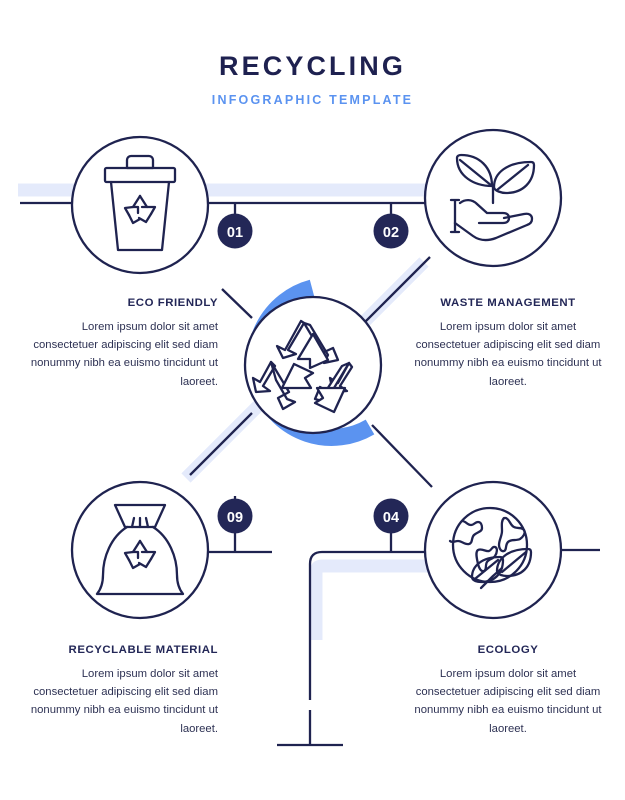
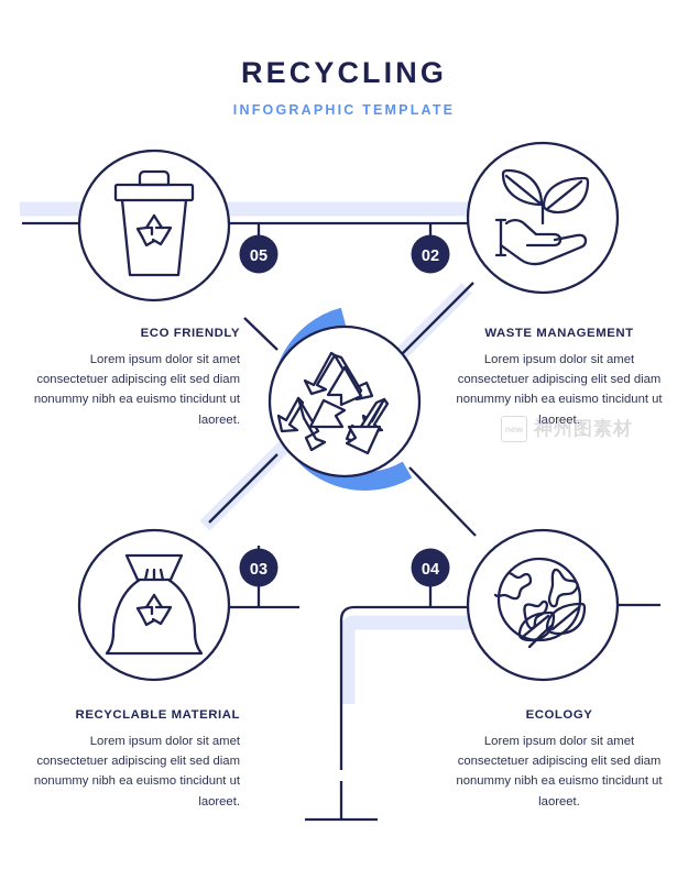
- 01
+ 05
  02
- 09
+ 03
  04
  RECYCLING
  INFOGRAPHIC TEMPLATE
  ECO FRIENDLY
  Lorem ipsum dolor sit amet consectetuer adipiscing elit sed diam nonummy nibh ea euismo tincidunt ut laoreet.
  WASTE MANAGEMENT
  Lorem ipsum dolor sit amet consectetuer adipiscing elit sed diam nonummy nibh ea euismo tincidunt ut laoreet.
  RECYCLABLE MATERIAL
  Lorem ipsum dolor sit amet consectetuer adipiscing elit sed diam nonummy nibh ea euismo tincidunt ut laoreet.
  ECOLOGY
  Lorem ipsum dolor sit amet consectetuer adipiscing elit sed diam nonummy nibh ea euismo tincidunt ut laoreet.
+ new
+ 神州图素材
